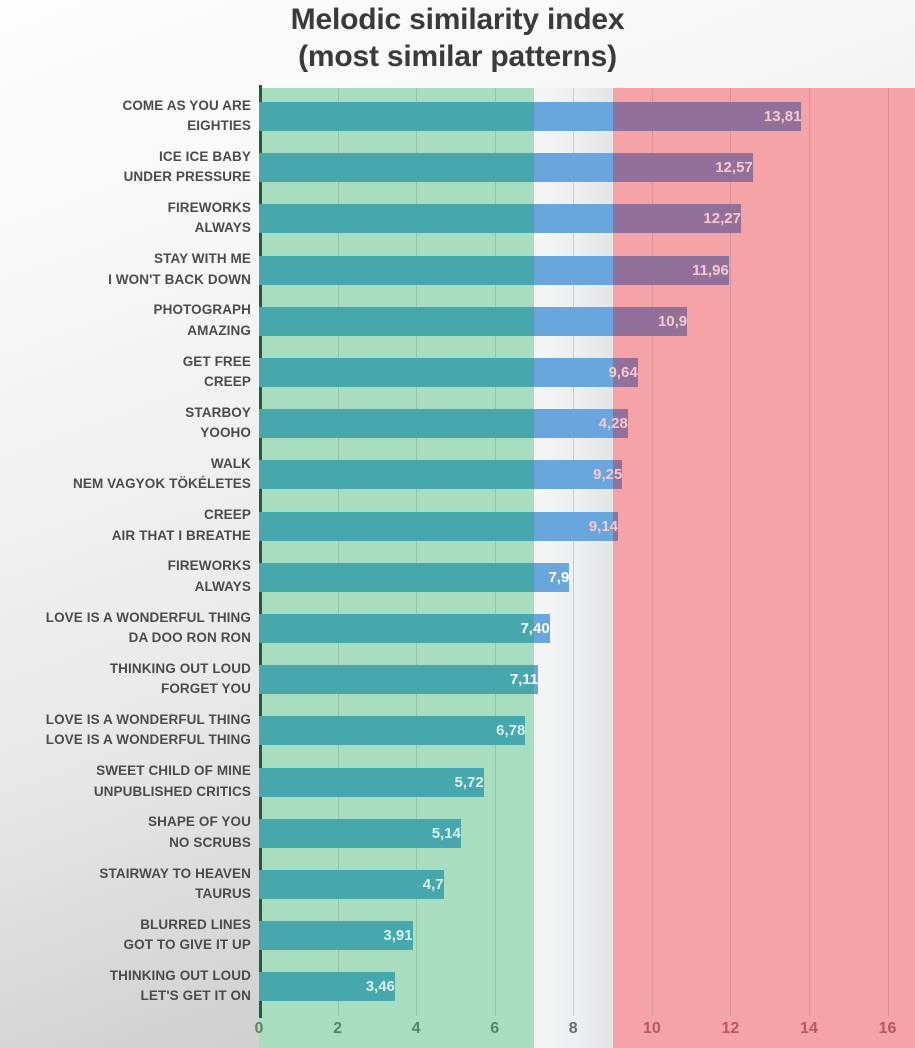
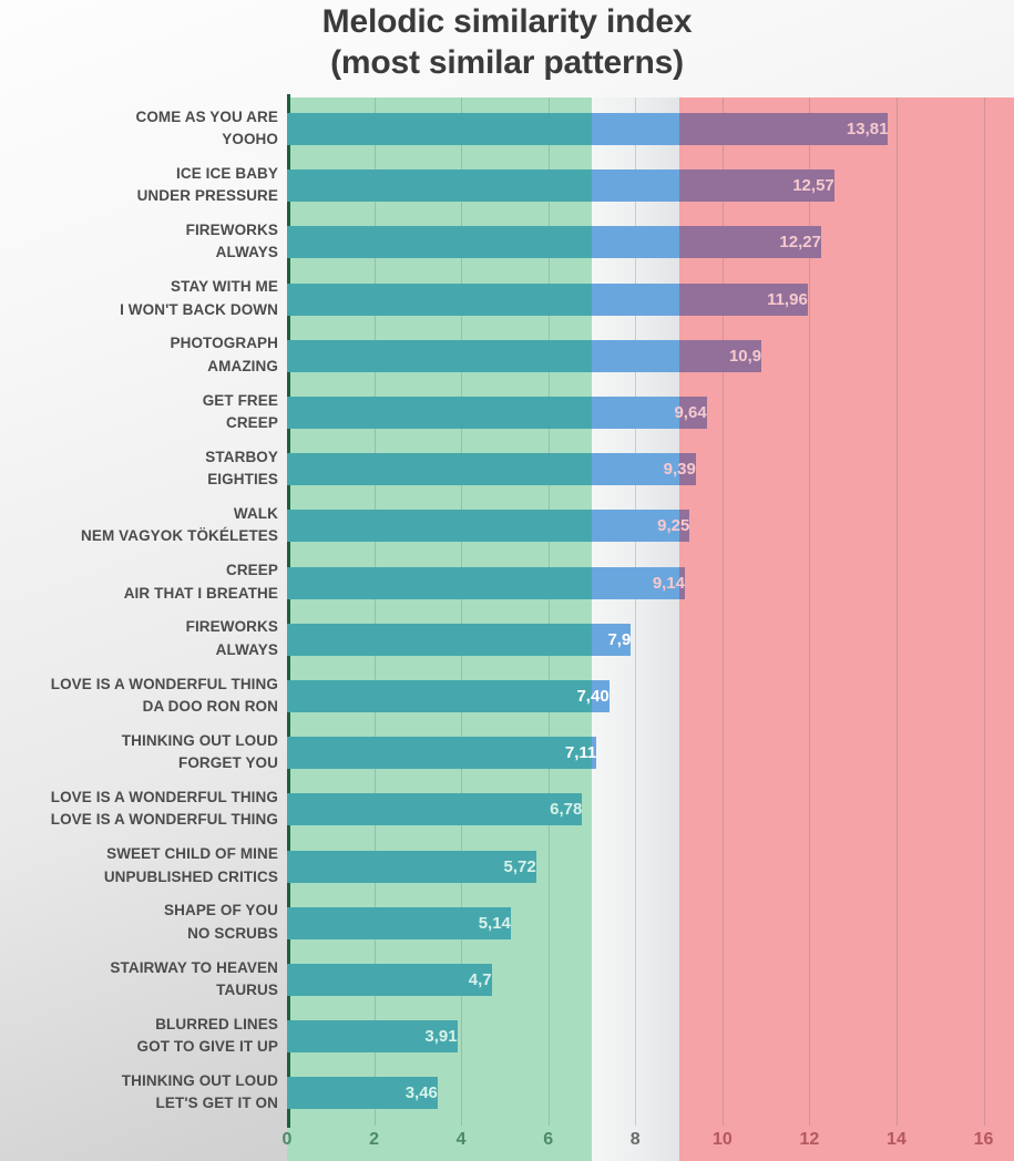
  Melodic similarity index
  (most similar patterns)
  COME AS YOU ARE
- EIGHTIES
+ YOOHO
  ICE ICE BABY
  UNDER PRESSURE
  FIREWORKS
  ALWAYS
  STAY WITH ME
  I WON'T BACK DOWN
  PHOTOGRAPH
  AMAZING
  GET FREE
  CREEP
  STARBOY
- YOOHO
+ EIGHTIES
  WALK
  NEM VAGYOK TÖKÉLETES
  CREEP
  AIR THAT I BREATHE
  FIREWORKS
  ALWAYS
  LOVE IS A WONDERFUL THING
  DA DOO RON RON
  THINKING OUT LOUD
  FORGET YOU
  LOVE IS A WONDERFUL THING
  LOVE IS A WONDERFUL THING
  SWEET CHILD OF MINE
  UNPUBLISHED CRITICS
  SHAPE OF YOU
  NO SCRUBS
  STAIRWAY TO HEAVEN
  TAURUS
  BLURRED LINES
  GOT TO GIVE IT UP
  THINKING OUT LOUD
  LET'S GET IT ON
  13,81
  12,57
  12,27
  11,96
  10,9
  9,64
- 4,28
+ 9,39
  9,25
  9,14
  7,9
  7,40
  7,11
  6,78
  5,72
  5,14
  4,7
  3,91
  3,46
  0
  2
  4
  6
  8
  10
  12
  14
  16
